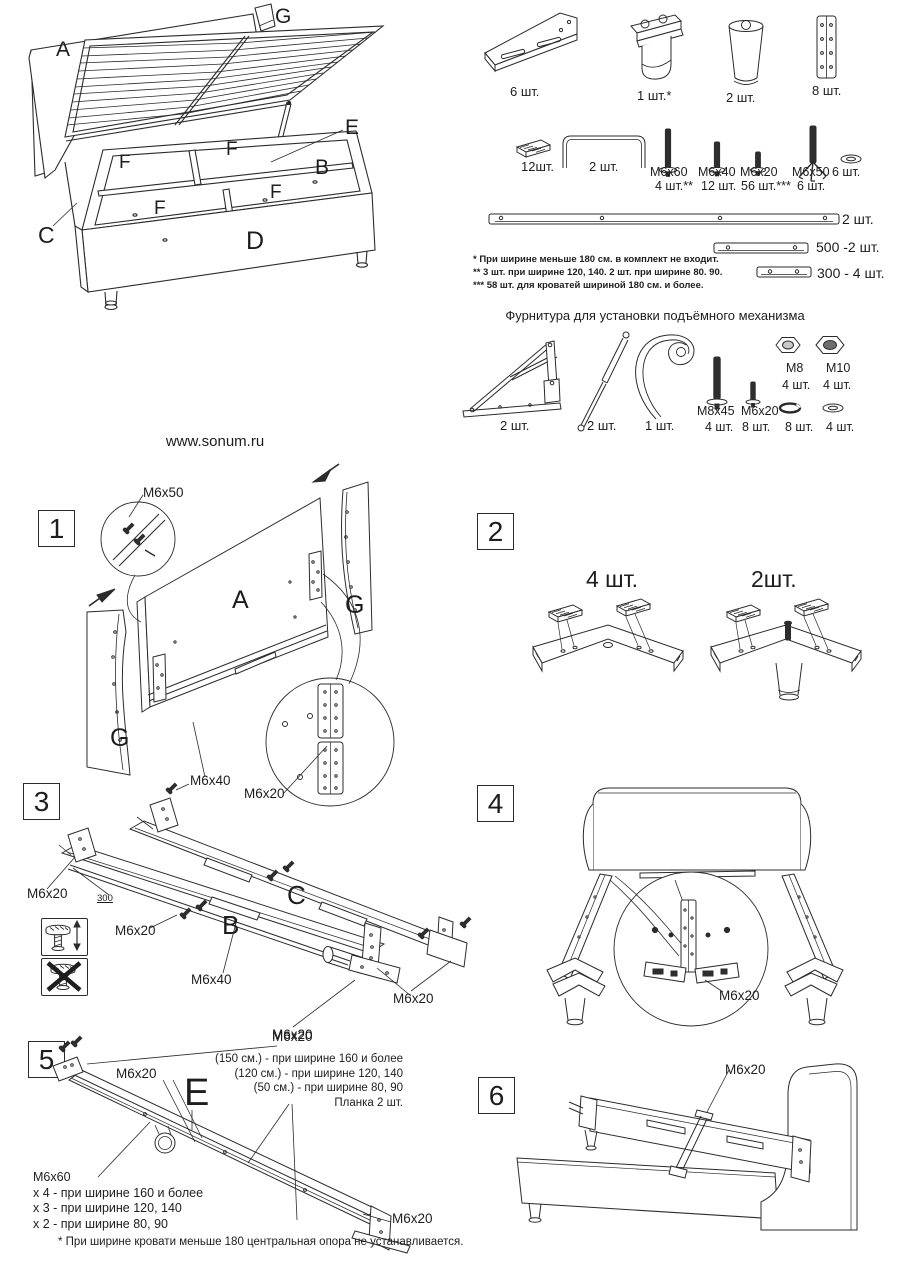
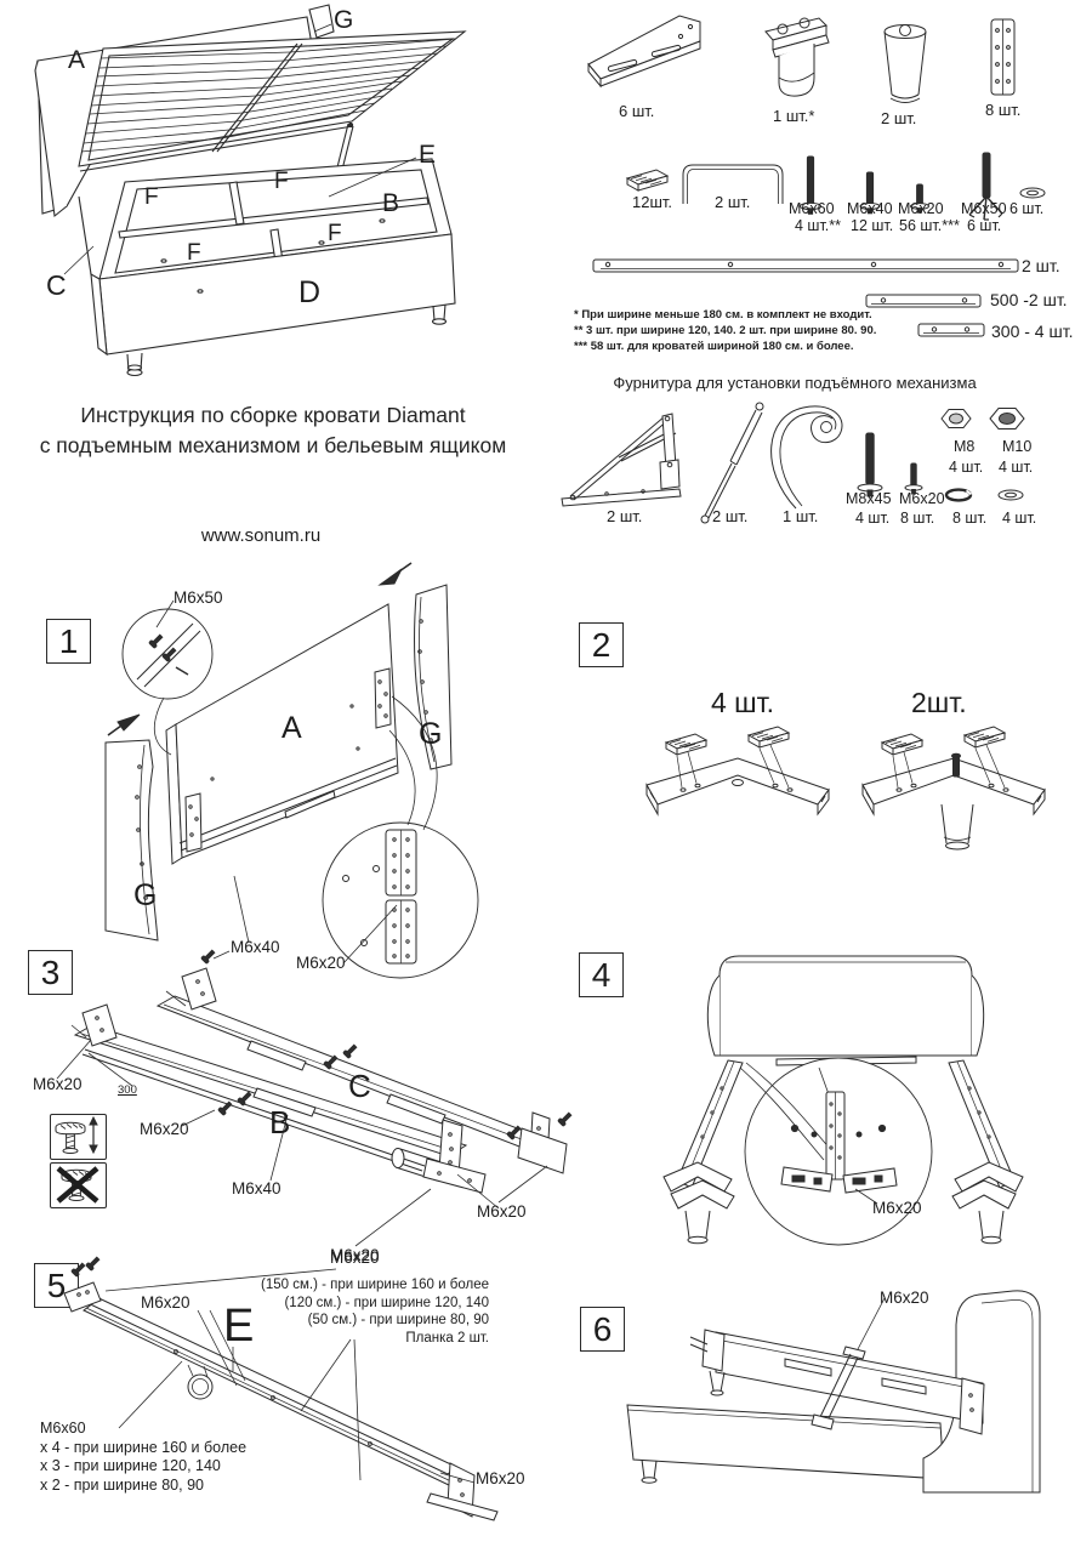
  A
  G
  E
  B
  F
  F
  F
  F
  C
  D
  6 шт.
  1 шт.*
  2 шт.
  8 шт.
  12шт.
  2 шт.
  M6x60
  4 шт.**
  M6x40
  12 шт.
  M6x20
  56 шт.***
  M6x50
  6 шт.
  6 шт.
  2 шт.
  500 -2 шт.
  300 - 4 шт.
  * При ширине меньше 180 см. в комплект не входит.
  ** 3 шт. при ширине 120, 140. 2 шт. при ширине 80. 90.
  *** 58 шт. для кроватей шириной 180 см. и более.
  Фурнитура для установки подъёмного механизма
  2 шт.
  2 шт.
  1 шт.
  M8x45
  M6x20
  4 шт.
  8 шт.
  M8
  M10
  4 шт.
  4 шт.
  8 шт.
  4 шт.
+ Инструкция по сборке кровати Diamant
+ с подъемным механизмом и бельевым ящиком
  www.sonum.ru
  1
  M6x50
  A
  G
  G
  M6x40
  M6x20
  2
  4 шт.
  2шт.
  3
  M6x20
  300
  M6x20
  B
  C
  M6x40
  M6x20
  M6x20
  4
  M6x20
  5
  M6x20
  E
  (150 см.) - при ширине 160 и более
  (120 см.) - при ширине 120, 140
  (50 см.) - при ширине 80, 90
  Планка 2 шт.
  M6x60
  x 4 - при ширине 160 и более
  x 3 - при ширине 120, 140
  x 2 - при ширине 80, 90
  M6x20
  6
  M6x20
- * При ширине кровати меньше 180 центральная опора не устанавливается.
